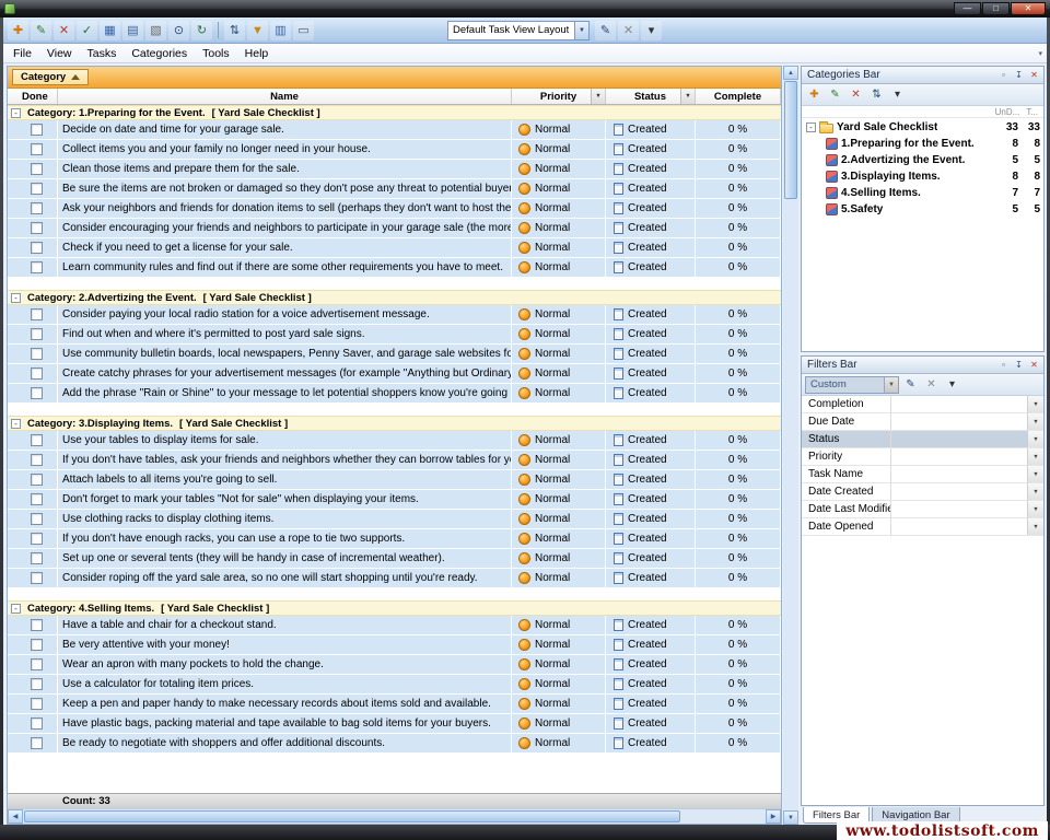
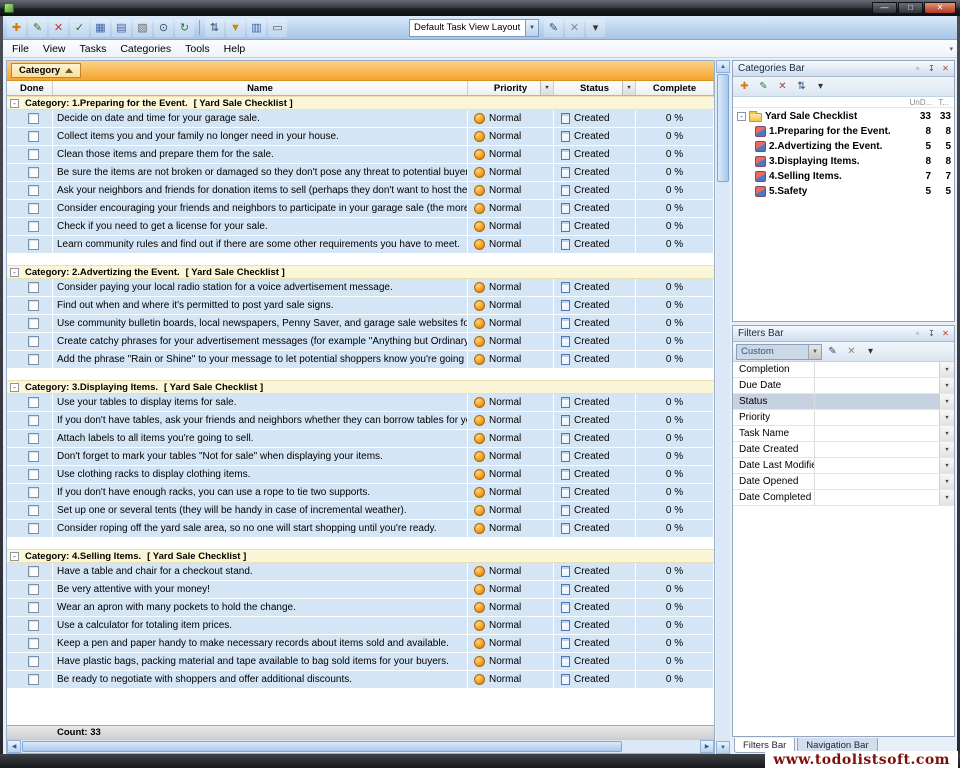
  —
  □
  ✕
  ✚
  ✎
  ✕
  ✓
  ▦
  ▤
  ▧
  ⊙
  ↻
  ⇅
  ▼
  ▥
  ▭
  Default Task View Layout
  ✎
  ✕
  ▾
  File
  View
  Tasks
  Categories
  Tools
  Help
  Category
  Done
  Name
  Priority
  Status
  Complete
  -
  Category: 1.Preparing for the Event.
  [ Yard Sale Checklist ]
  Decide on date and time for your garage sale.
  Normal
  Created
  0 %
  Collect items you and your family no longer need in your house.
  Normal
  Created
  0 %
  Clean those items and prepare them for the sale.
  Normal
  Created
  0 %
  Be sure the items are not broken or damaged so they don't pose any threat to potential buyer
  Normal
  Created
  0 %
  Ask your neighbors and friends for donation items to sell (perhaps they don't want to host the
  Normal
  Created
  0 %
  Consider encouraging your friends and neighbors to participate in your garage sale (the more
  Normal
  Created
  0 %
  Check if you need to get a license for your sale.
  Normal
  Created
  0 %
  Learn community rules and find out if there are some other requirements you have to meet.
  Normal
  Created
  0 %
  -
  Category: 2.Advertizing the Event.
  [ Yard Sale Checklist ]
  Consider paying your local radio station for a voice advertisement message.
  Normal
  Created
  0 %
  Find out when and where it's permitted to post yard sale signs.
  Normal
  Created
  0 %
  Use community bulletin boards, local newspapers, Penny Saver, and garage sale websites fo
  Normal
  Created
  0 %
  Create catchy phrases for your advertisement messages (for example "Anything but Ordinary
  Normal
  Created
  0 %
  Add the phrase "Rain or Shine" to your message to let potential shoppers know you're going
  Normal
  Created
  0 %
  -
  Category: 3.Displaying Items.
  [ Yard Sale Checklist ]
  Use your tables to display items for sale.
  Normal
  Created
  0 %
  If you don't have tables, ask your friends and neighbors whether they can borrow tables for y
  Normal
  Created
  0 %
  Attach labels to all items you're going to sell.
  Normal
  Created
  0 %
  Don't forget to mark your tables "Not for sale" when displaying your items.
  Normal
  Created
  0 %
  Use clothing racks to display clothing items.
  Normal
  Created
  0 %
  If you don't have enough racks, you can use a rope to tie two supports.
  Normal
  Created
  0 %
  Set up one or several tents (they will be handy in case of incremental weather).
  Normal
  Created
  0 %
  Consider roping off the yard sale area, so no one will start shopping until you're ready.
  Normal
  Created
  0 %
  -
  Category: 4.Selling Items.
  [ Yard Sale Checklist ]
  Have a table and chair for a checkout stand.
  Normal
  Created
  0 %
  Be very attentive with your money!
  Normal
  Created
  0 %
  Wear an apron with many pockets to hold the change.
  Normal
  Created
  0 %
  Use a calculator for totaling item prices.
  Normal
  Created
  0 %
  Keep a pen and paper handy to make necessary records about items sold and available.
  Normal
  Created
  0 %
  Have plastic bags, packing material and tape available to bag sold items for your buyers.
  Normal
  Created
  0 %
  Be ready to negotiate with shoppers and offer additional discounts.
  Normal
  Created
  0 %
  Count: 33
  Categories Bar
  ▫
  ↧
  ✕
  ✚
  ✎
  ✕
  ⇅
  ▾
  UnD...
  T...
  -
  Yard Sale Checklist
  33
  33
  1.Preparing for the Event.
  8
  8
  2.Advertizing the Event.
  5
  5
  3.Displaying Items.
  8
  8
  4.Selling Items.
  7
  7
  5.Safety
  5
  5
  Filters Bar
  ▫
  ↧
  ✕
  Custom
  ✎
  ✕
  ▾
  Completion
  Due Date
  Status
  Priority
  Task Name
  Date Created
  Date Last Modifie
  Date Opened
+ Date Completed
  Filters Bar
  Navigation Bar
  www.todolistsoft.com
